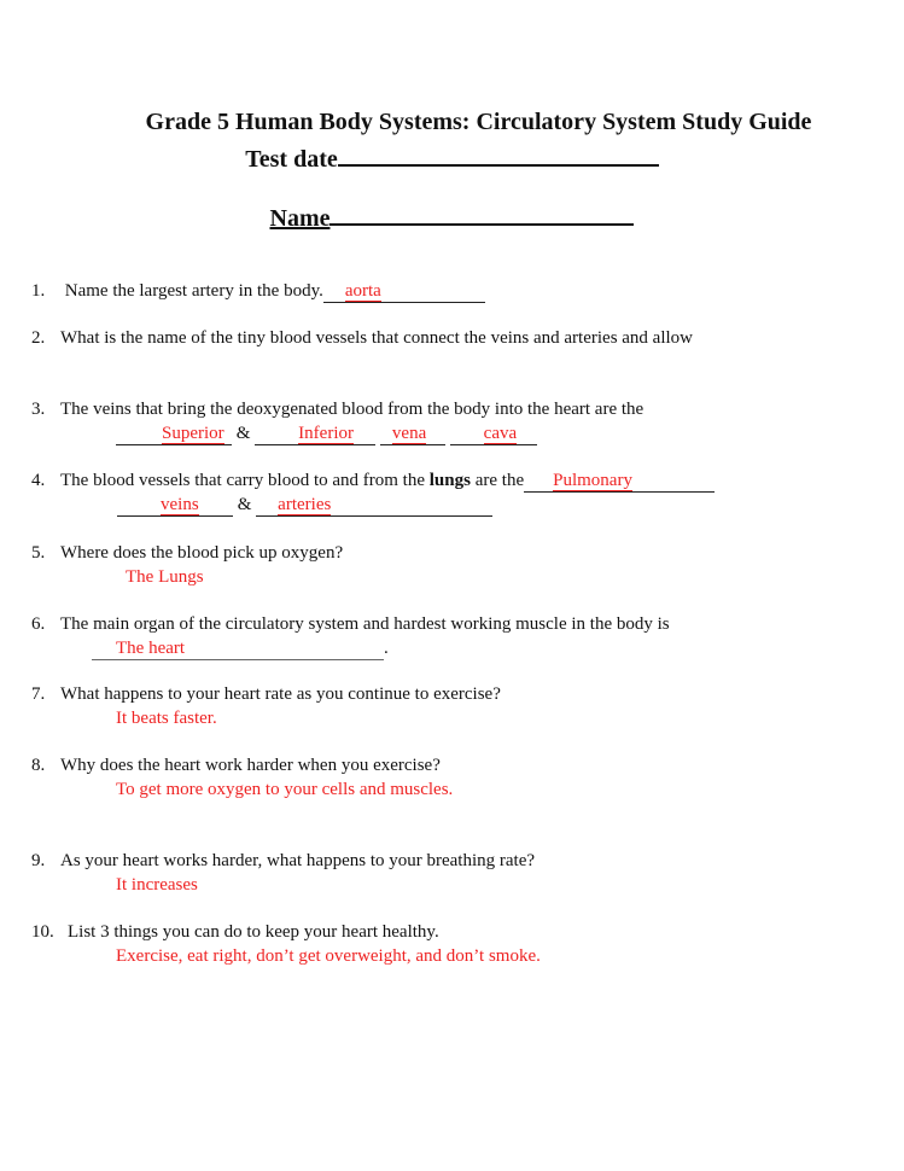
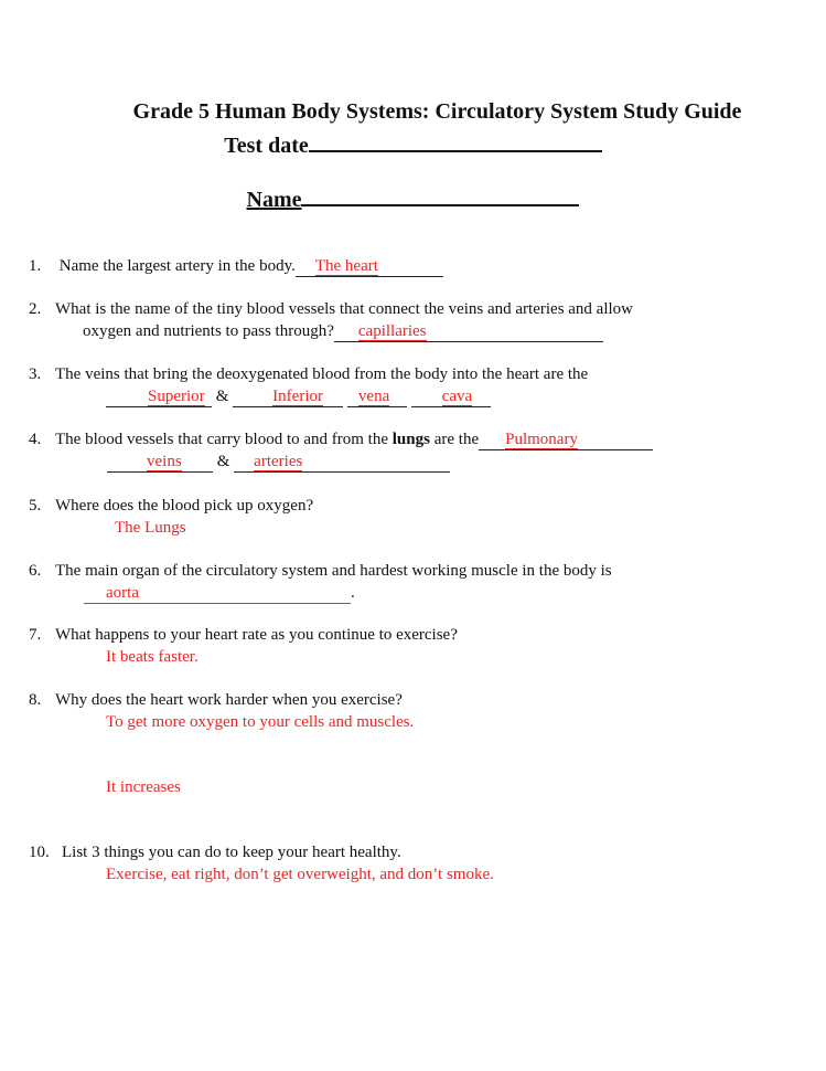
  Grade 5 Human Body Systems: Circulatory System Study Guide
  Test date
  Name
- 1. Name the largest artery in the body. aorta
+ 1. Name the largest artery in the body. The heart
  2. What is the name of the tiny blood vessels that connect the veins and arteries and allow
+ oxygen and nutrients to pass through? capillaries
  3. The veins that bring the deoxygenated blood from the body into the heart are the
  Superior & Inferior vena cava
  4. The blood vessels that carry blood to and from the lungs are the Pulmonary
  veins & arteries
  5. Where does the blood pick up oxygen?
  The Lungs
  6. The main organ of the circulatory system and hardest working muscle in the body is
- The heart .
+ aorta .
  7. What happens to your heart rate as you continue to exercise?
  It beats faster.
  8. Why does the heart work harder when you exercise?
  To get more oxygen to your cells and muscles.
- 9. As your heart works harder, what happens to your breathing rate?
  It increases
  10. List 3 things you can do to keep your heart healthy.
  Exercise, eat right, don’t get overweight, and don’t smoke.
